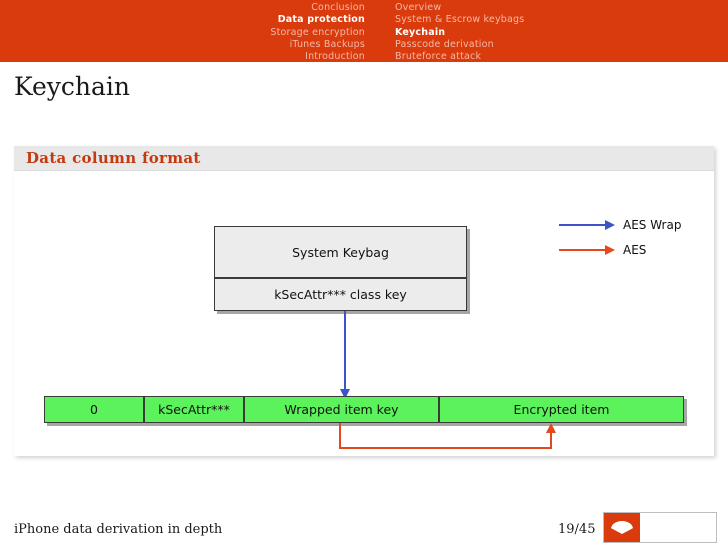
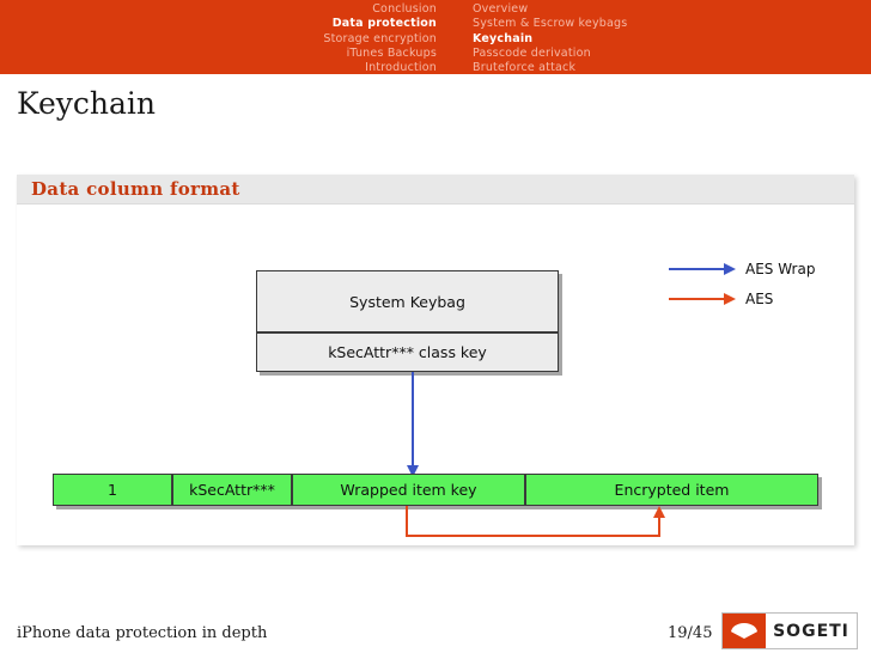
  Conclusion
  Data protection
  Storage encryption
  iTunes Backups
  Introduction
  Overview
  System & Escrow keybags
  Keychain
  Passcode derivation
  Bruteforce attack
  Keychain
  Data column format
  System Keybag
  kSecAttr*** class key
  AES Wrap
  AES
- 0
+ 1
  kSecAttr***
  Wrapped item key
  Encrypted item
- iPhone data derivation in depth
+ iPhone data protection in depth
  19/45
+ SOGETI
